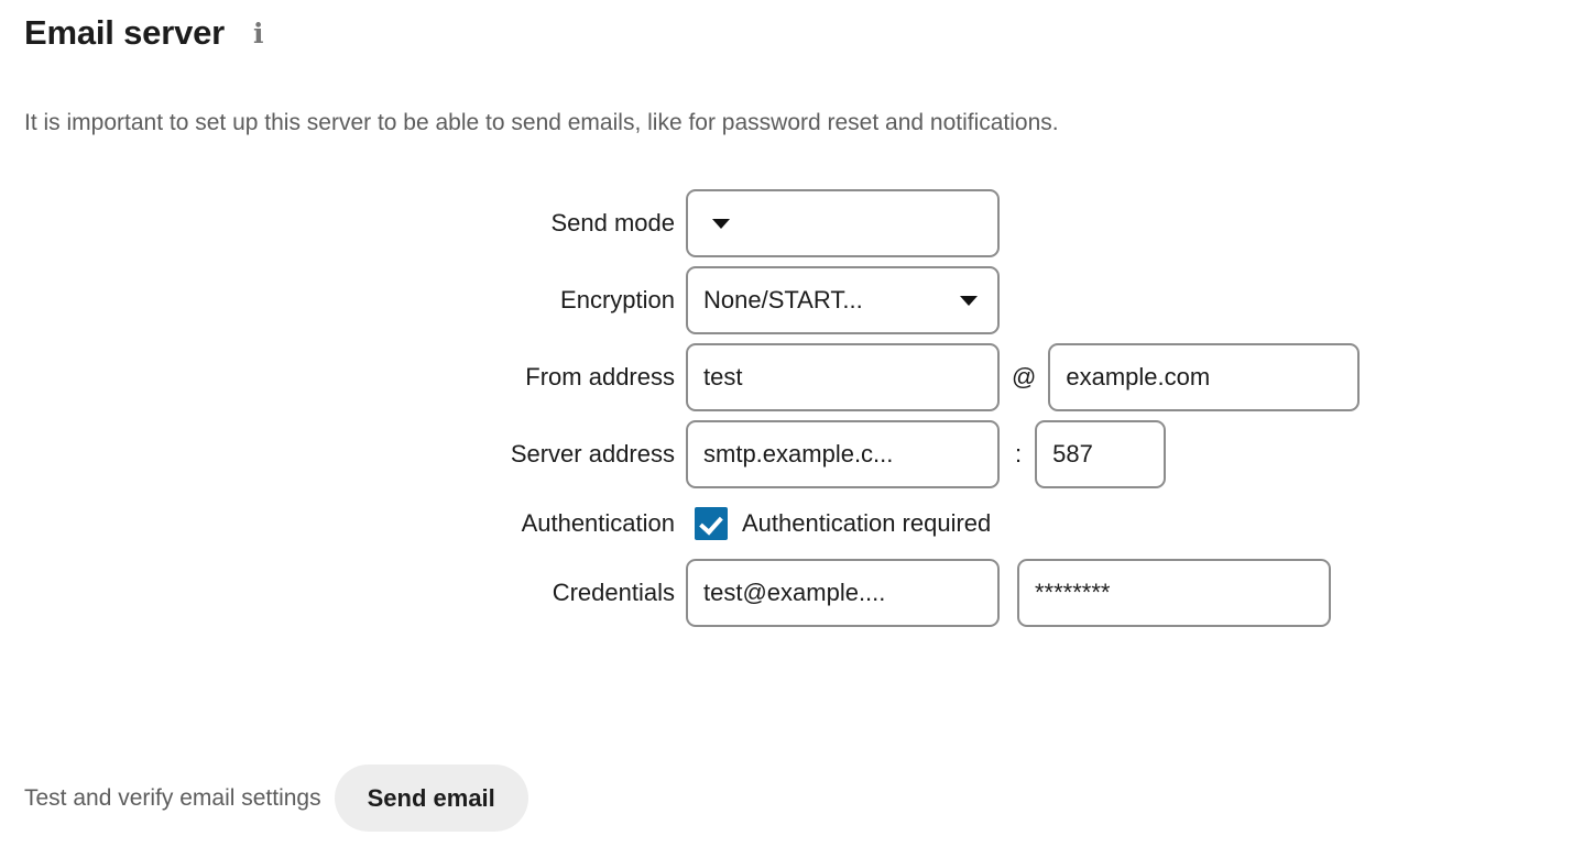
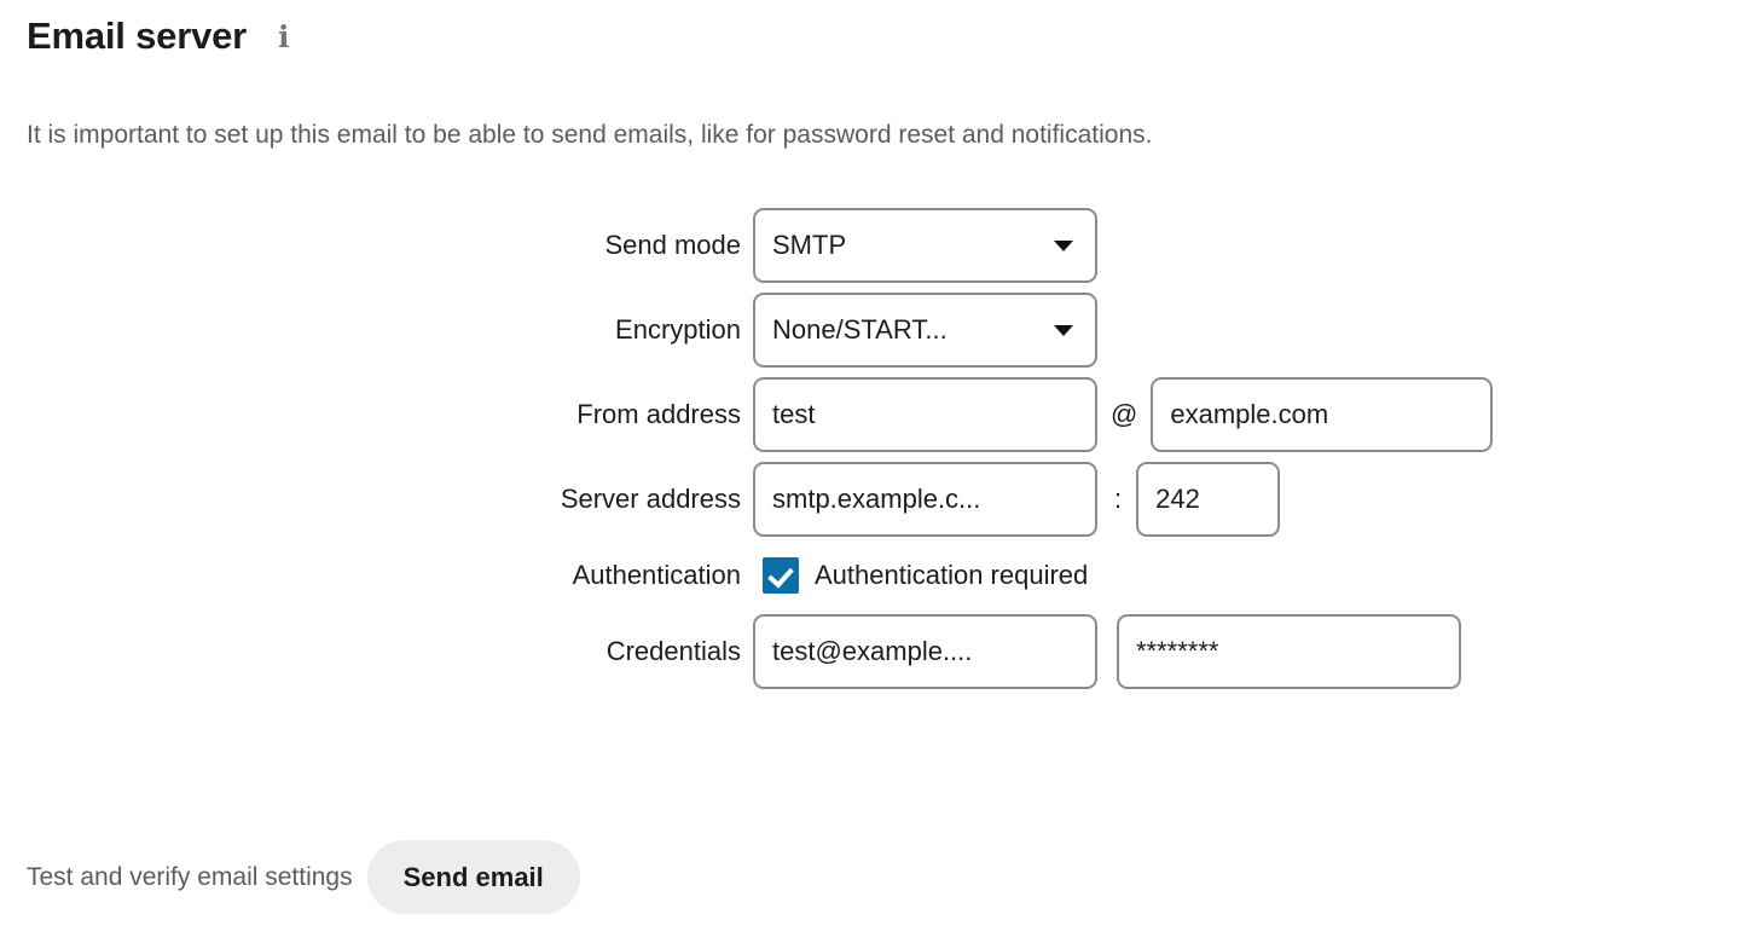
  Email server
  i
- It is important to set up this server to be able to send emails, like for password reset and notifications.
+ It is important to set up this email to be able to send emails, like for password reset and notifications.
  Send mode
+ SMTP
  Encryption
  None/START...
  From address
  test
  @
  example.com
  Server address
  smtp.example.c...
  :
- 587
+ 242
  Authentication
  Authentication required
  Credentials
  test@example....
  ********
  Test and verify email settings
  Send email
